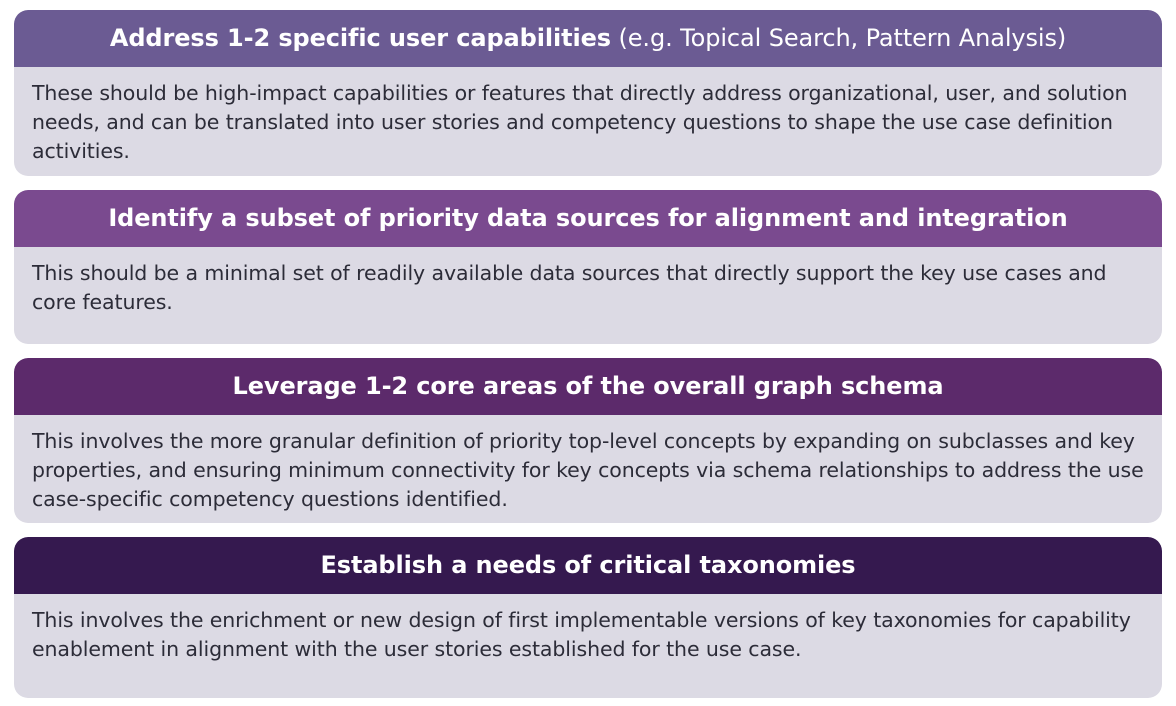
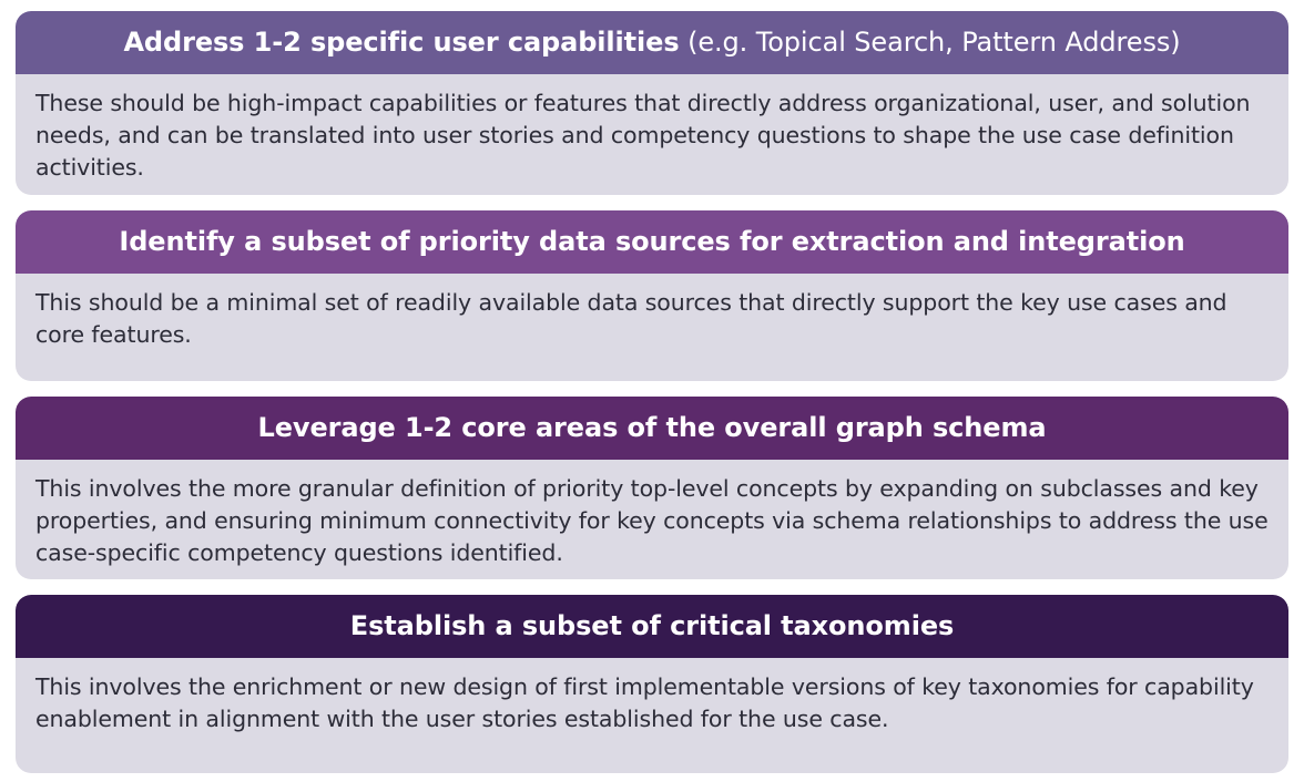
- Address 1-2 specific user capabilities (e.g. Topical Search, Pattern Analysis)
+ Address 1-2 specific user capabilities (e.g. Topical Search, Pattern Address)
  These should be high-impact capabilities or features that directly address organizational, user, and solution needs, and can be translated into user stories and competency questions to shape the use case definition activities.
- Identify a subset of priority data sources for alignment and integration
+ Identify a subset of priority data sources for extraction and integration
  This should be a minimal set of readily available data sources that directly support the key use cases and core features.
  Leverage 1-2 core areas of the overall graph schema
  This involves the more granular definition of priority top-level concepts by expanding on subclasses and key properties, and ensuring minimum connectivity for key concepts via schema relationships to address the use case-specific competency questions identified.
- Establish a needs of critical taxonomies
+ Establish a subset of critical taxonomies
  This involves the enrichment or new design of first implementable versions of key taxonomies for capability enablement in alignment with the user stories established for the use case.
